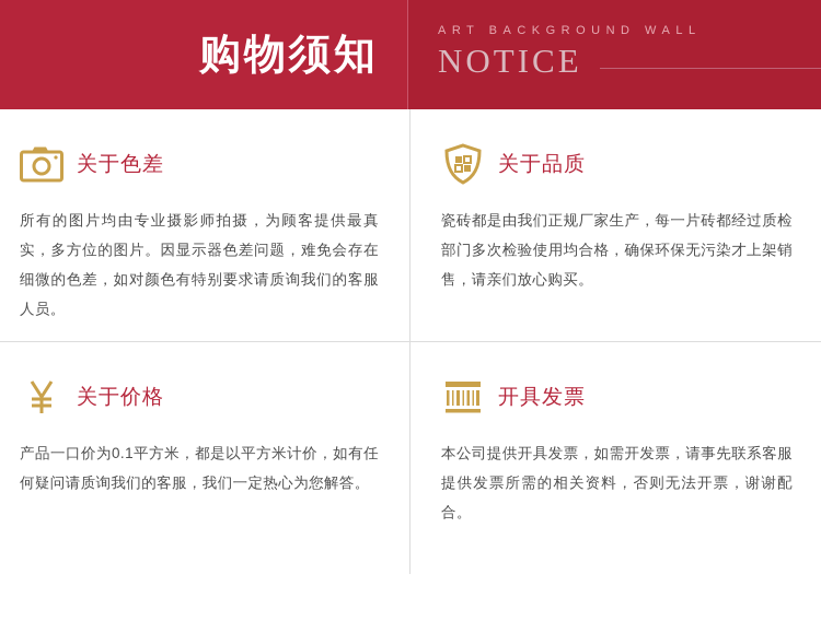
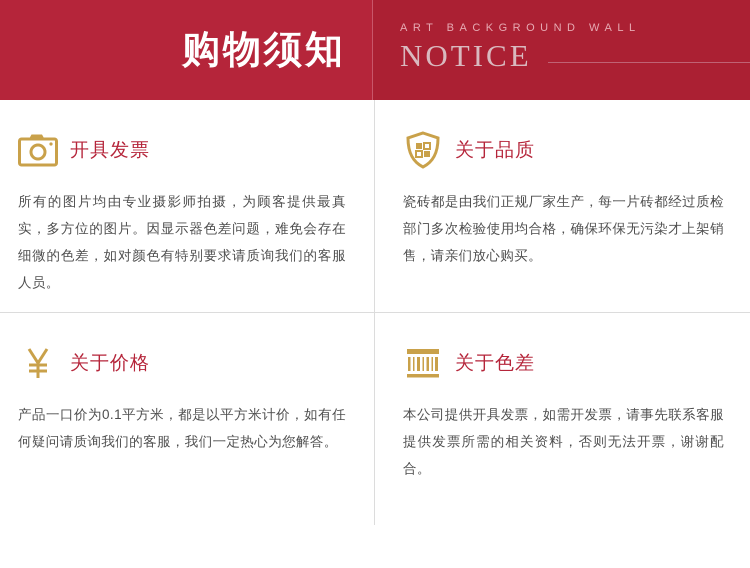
  购物须知
  ART BACKGROUND WALL
  NOTICE
- 关于色差
+ 开具发票
  所有的图片均由专业摄影师拍摄，为顾客提供最真实，多方位的图片。因显示器色差问题，难免会存在细微的色差，如对颜色有特别要求请质询我们的客服人员。
  关于品质
  瓷砖都是由我们正规厂家生产，每一片砖都经过质检部门多次检验使用均合格，确保环保无污染才上架销售，请亲们放心购买。
  关于价格
  产品一口价为0.1平方米，都是以平方米计价，如有任何疑问请质询我们的客服，我们一定热心为您解答。
- 开具发票
+ 关于色差
  本公司提供开具发票，如需开发票，请事先联系客服提供发票所需的相关资料，否则无法开票，谢谢配合。
